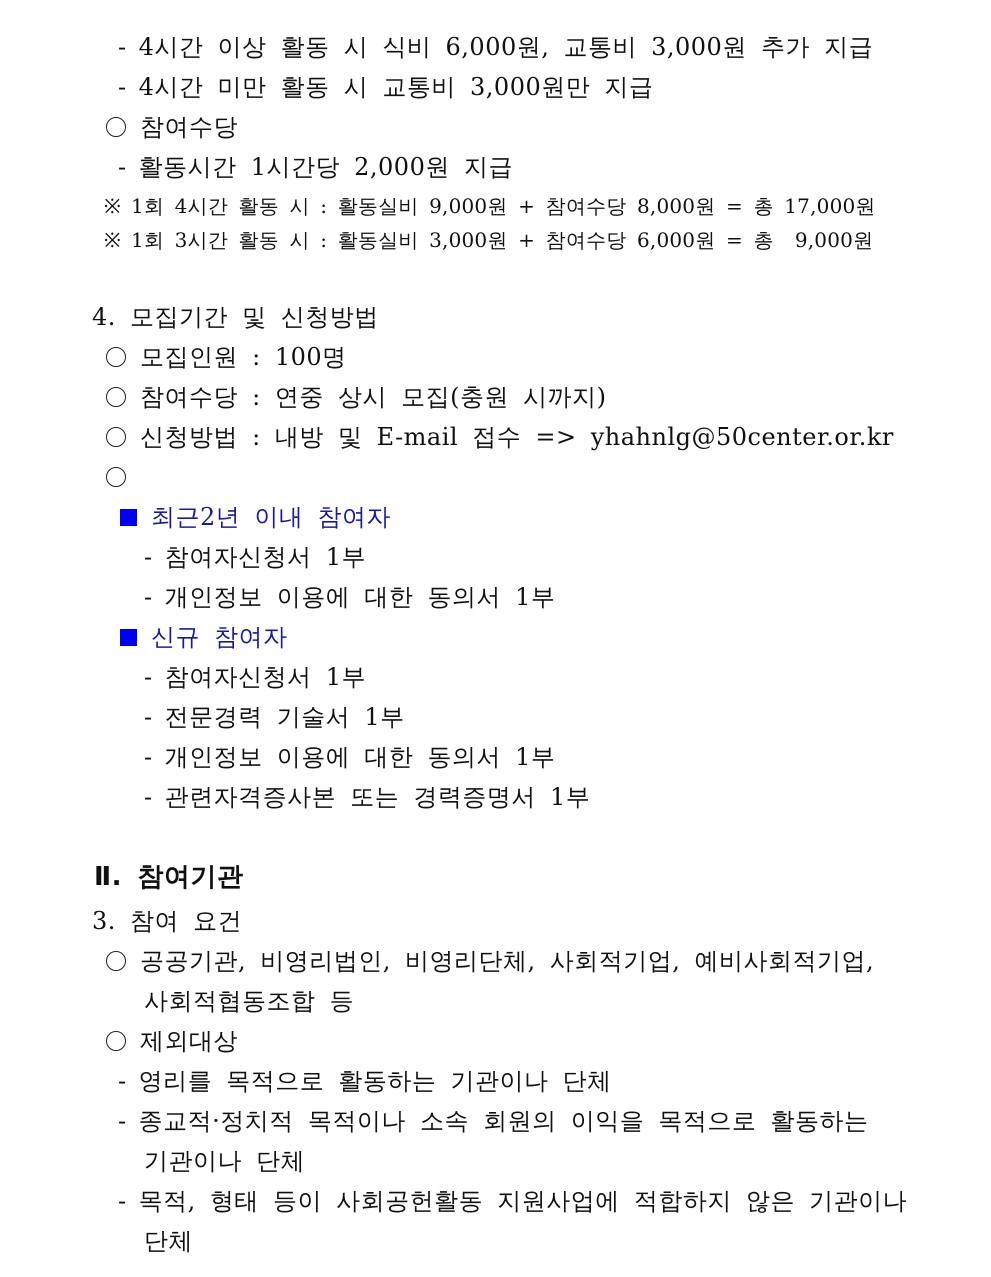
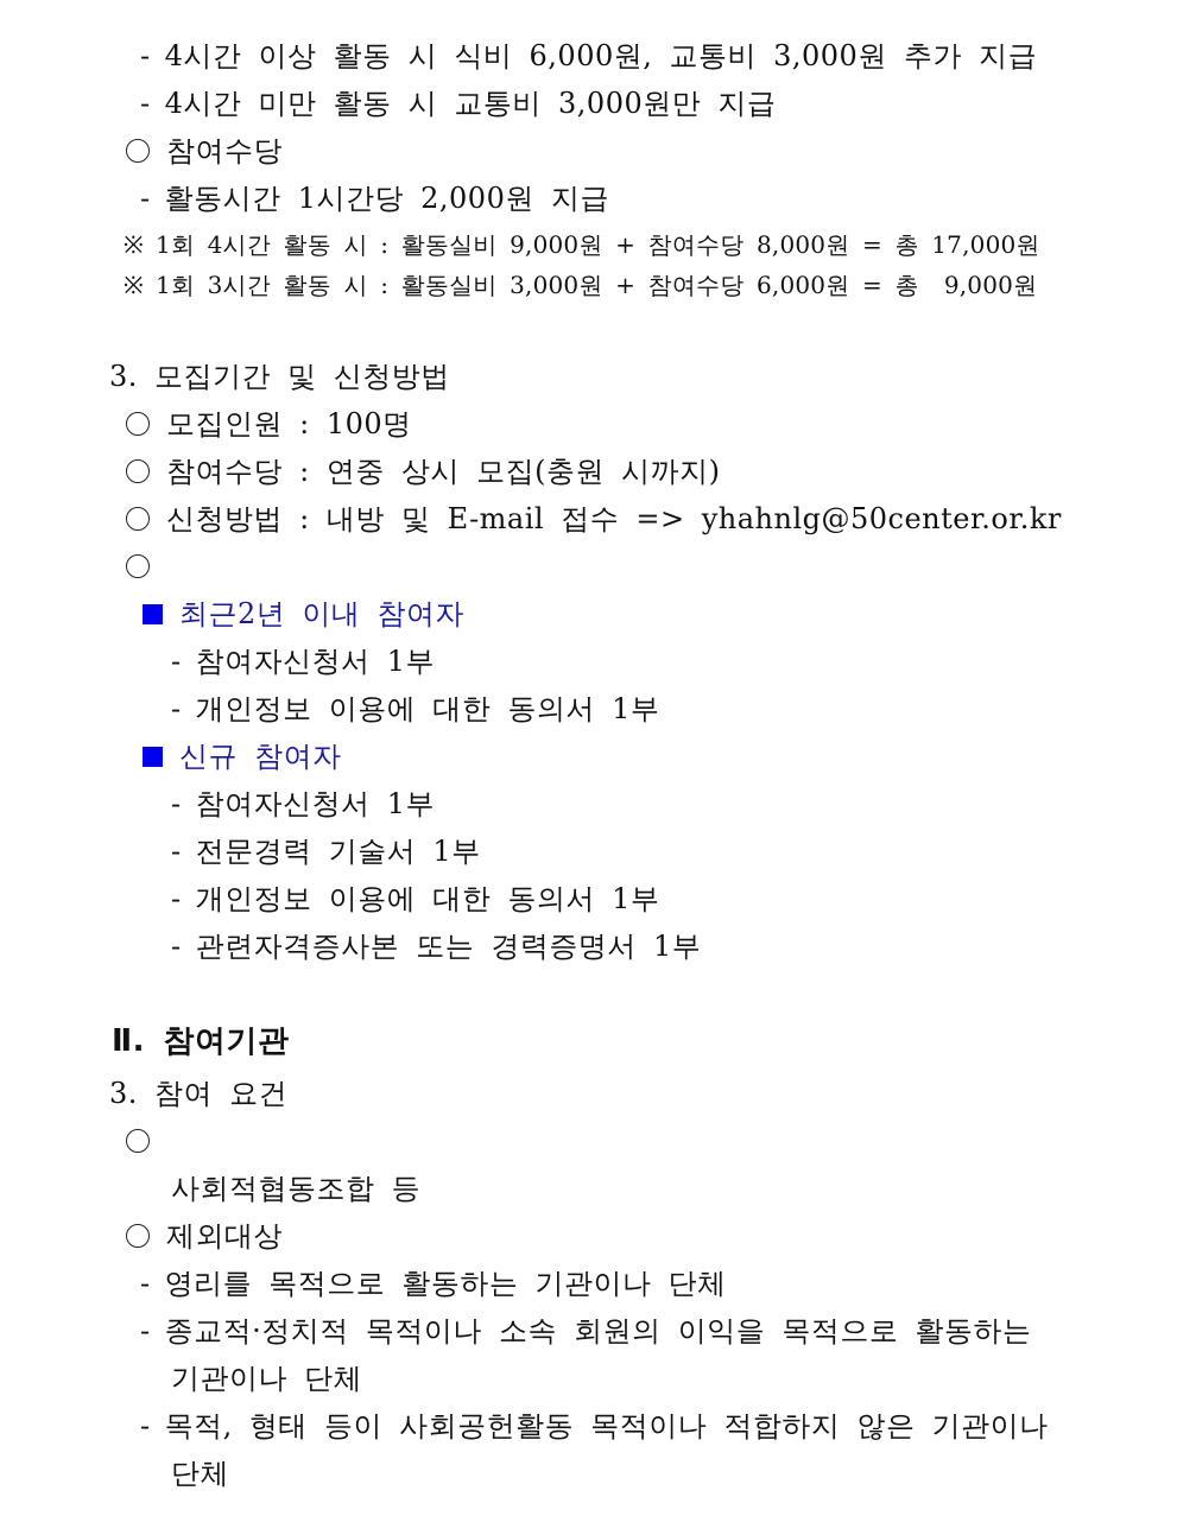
  - 4시간 이상 활동 시 식비 6,000원, 교통비 3,000원 추가 지급
  - 4시간 미만 활동 시 교통비 3,000원만 지급
  참여수당
  - 활동시간 1시간당 2,000원 지급
  ※ 1회 4시간 활동 시 : 활동실비 9,000원 + 참여수당 8,000원 = 총 17,000원
  ※ 1회 3시간 활동 시 : 활동실비 3,000원 + 참여수당 6,000원 = 총 9,000원
- 4. 모집기간 및 신청방법
+ 3. 모집기간 및 신청방법
  모집인원 : 100명
  참여수당 : 연중 상시 모집(충원 시까지)
  신청방법 : 내방 및 E-mail 접수 => yhahnlg@50center.or.kr
  최근2년 이내 참여자
  - 참여자신청서 1부
  - 개인정보 이용에 대한 동의서 1부
  신규 참여자
  - 참여자신청서 1부
  - 전문경력 기술서 1부
  - 개인정보 이용에 대한 동의서 1부
  - 관련자격증사본 또는 경력증명서 1부
  Ⅱ. 참여기관
  3. 참여 요건
- 공공기관, 비영리법인, 비영리단체, 사회적기업, 예비사회적기업,
  사회적협동조합 등
  제외대상
  - 영리를 목적으로 활동하는 기관이나 단체
  - 종교적·정치적 목적이나 소속 회원의 이익을 목적으로 활동하는
  기관이나 단체
- - 목적, 형태 등이 사회공헌활동 지원사업에 적합하지 않은 기관이나
+ - 목적, 형태 등이 사회공헌활동 목적이나 적합하지 않은 기관이나
  단체
